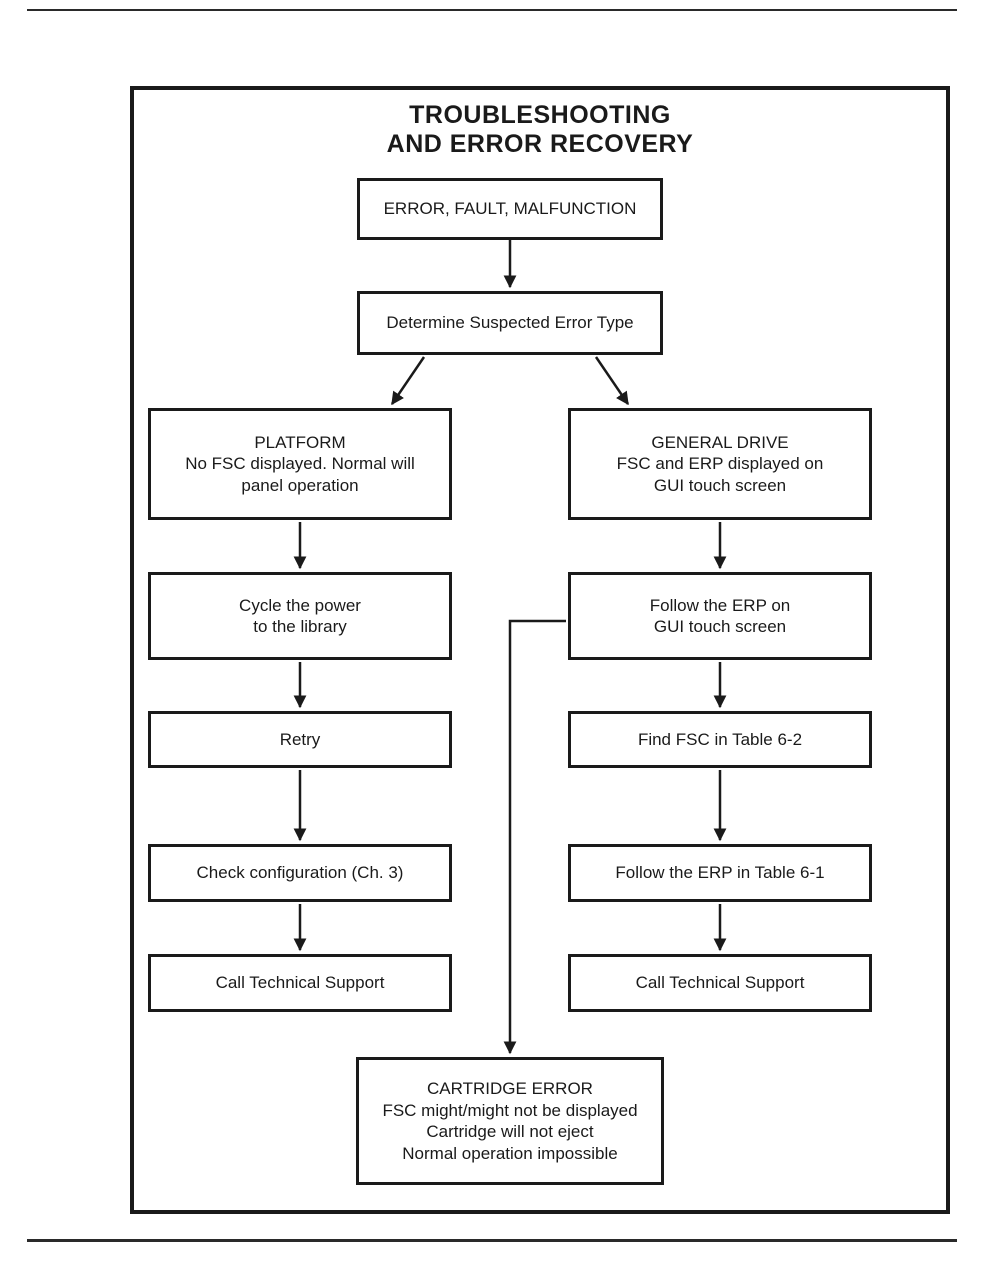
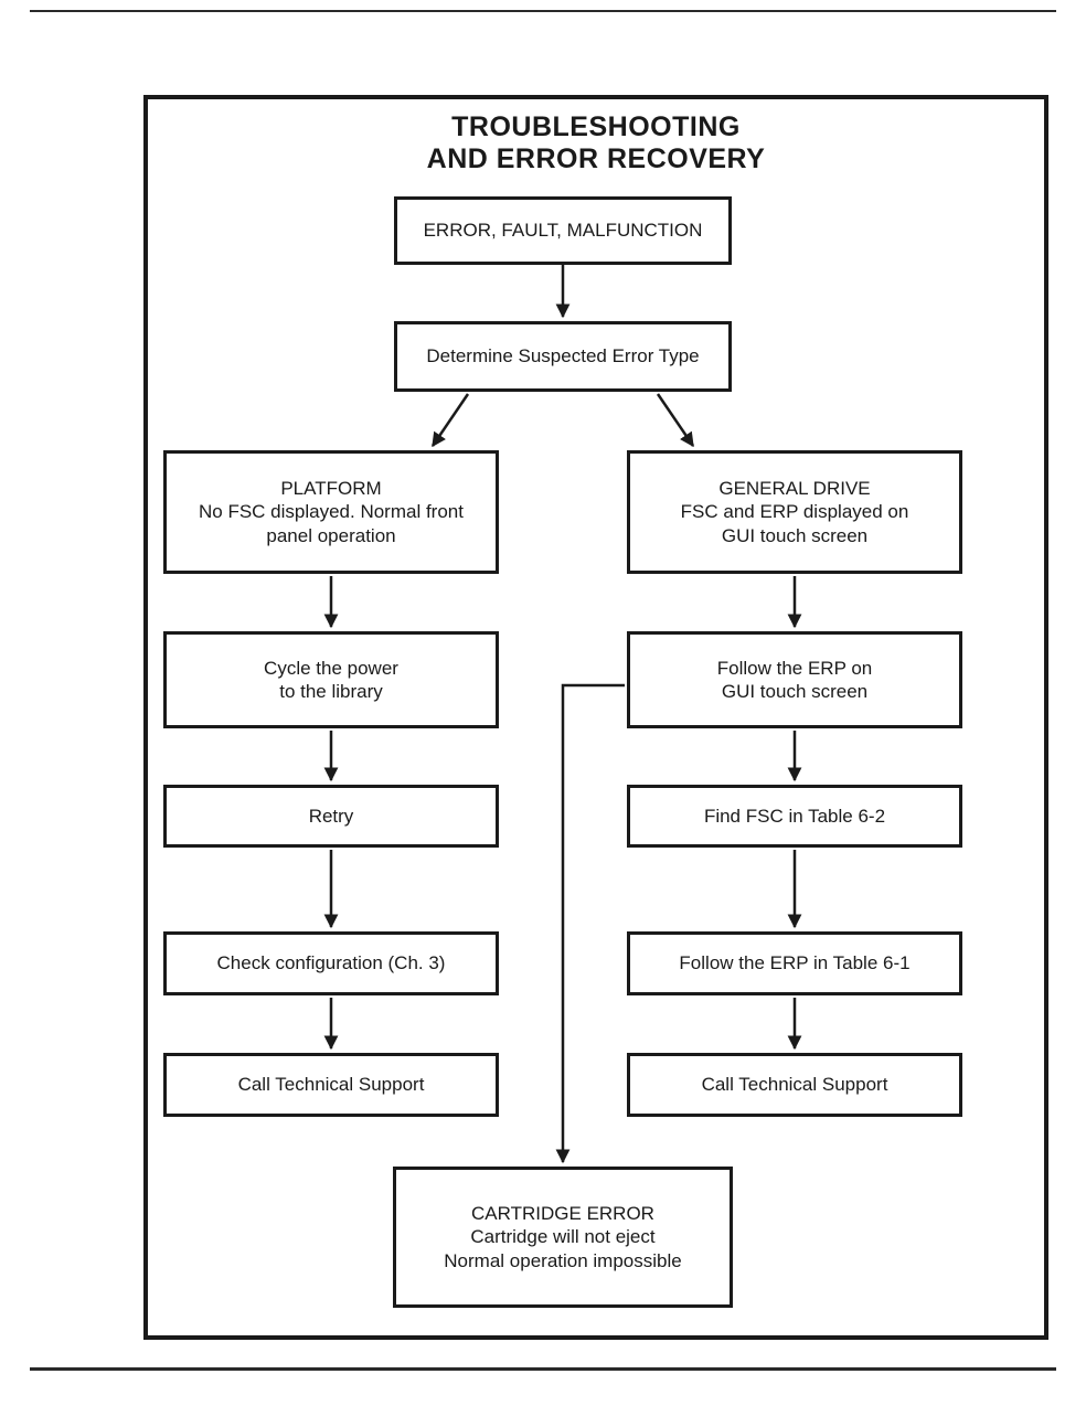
  TROUBLESHOOTING
  AND ERROR RECOVERY
  ERROR, FAULT, MALFUNCTION
  Determine Suspected Error Type
  PLATFORM
- No FSC displayed. Normal will
+ No FSC displayed. Normal front
  panel operation
  GENERAL DRIVE
  FSC and ERP displayed on
  GUI touch screen
  Cycle the power
  to the library
  Follow the ERP on
  GUI touch screen
  Retry
  Find FSC in Table 6-2
  Check configuration (Ch. 3)
  Follow the ERP in Table 6-1
  Call Technical Support
  Call Technical Support
  CARTRIDGE ERROR
- FSC might/might not be displayed
  Cartridge will not eject
  Normal operation impossible
